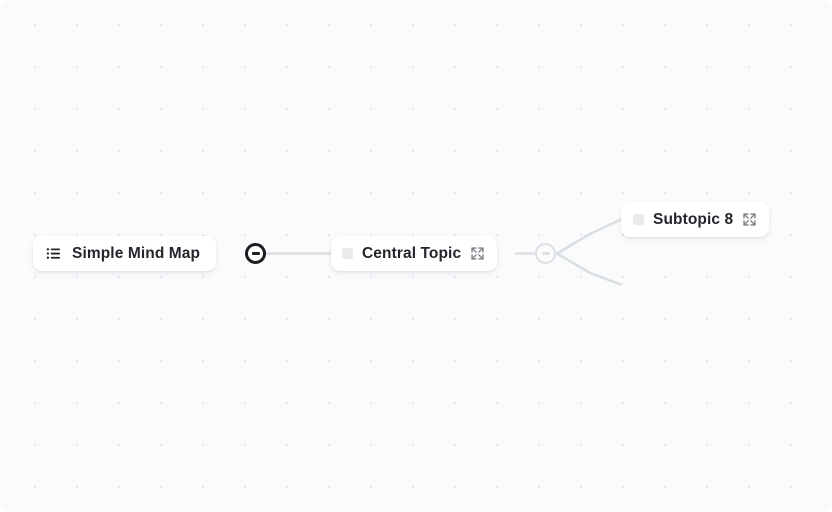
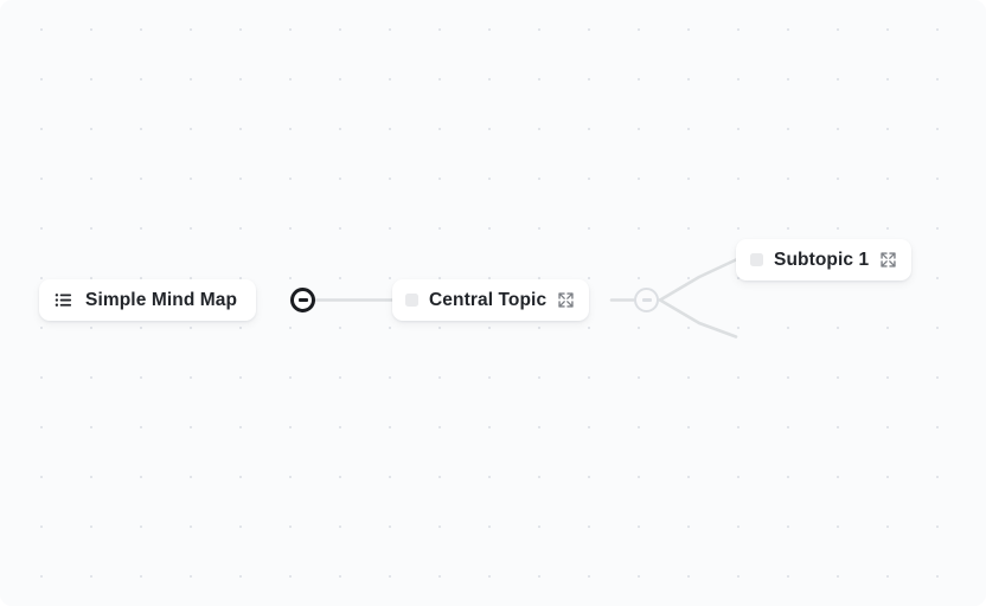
  Simple Mind Map
  Central Topic
- Subtopic 8
+ Subtopic 1
